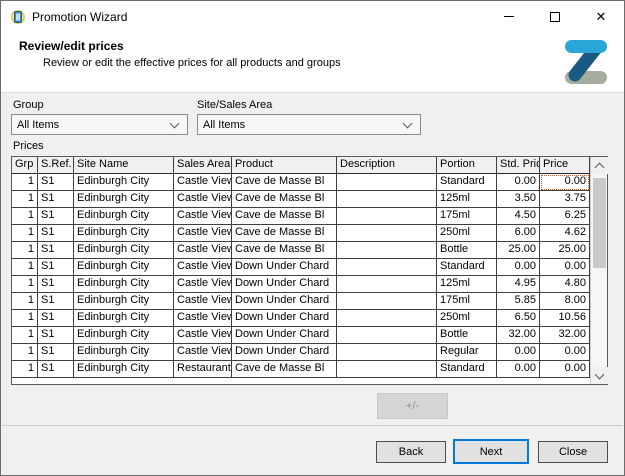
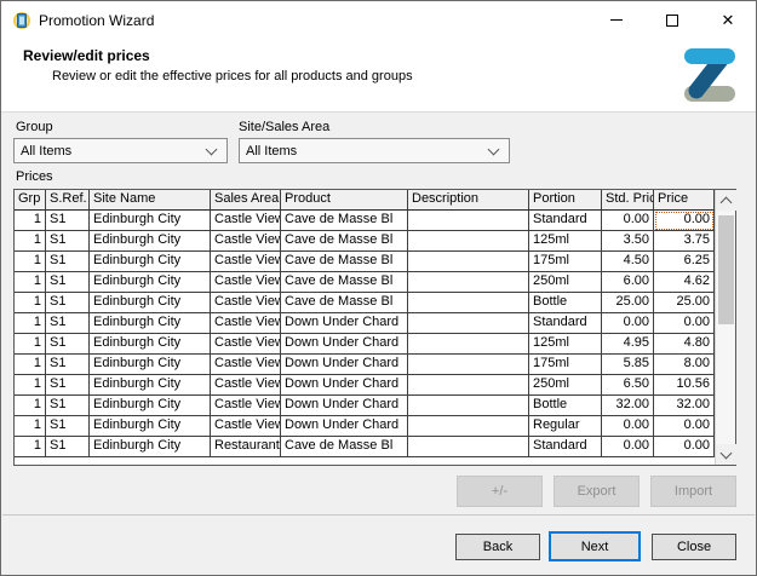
  Promotion Wizard
  ✕
  Review/edit prices
  Review or edit the effective prices for all products and groups
  Group
  Site/Sales Area
  All Items
  All Items
  Prices
  Grp
  S.Ref.
  Site Name
  Sales Area
  Product
  Description
  Portion
  Std. Pric
  Price
  1
  S1
  Edinburgh City
  Castle View
  Cave de Masse Bl
  Standard
  0.00
  0.00
  1
  S1
  Edinburgh City
  Castle View
  Cave de Masse Bl
  125ml
  3.50
  3.75
  1
  S1
  Edinburgh City
  Castle View
  Cave de Masse Bl
  175ml
  4.50
  6.25
  1
  S1
  Edinburgh City
  Castle View
  Cave de Masse Bl
  250ml
  6.00
  4.62
  1
  S1
  Edinburgh City
  Castle View
  Cave de Masse Bl
  Bottle
  25.00
  25.00
  1
  S1
  Edinburgh City
  Castle View
  Down Under Chard
  Standard
  0.00
  0.00
  1
  S1
  Edinburgh City
  Castle View
  Down Under Chard
  125ml
  4.95
  4.80
  1
  S1
  Edinburgh City
  Castle View
  Down Under Chard
  175ml
  5.85
  8.00
  1
  S1
  Edinburgh City
  Castle View
  Down Under Chard
  250ml
  6.50
  10.56
  1
  S1
  Edinburgh City
  Castle View
  Down Under Chard
  Bottle
  32.00
  32.00
  1
  S1
  Edinburgh City
  Castle View
  Down Under Chard
  Regular
  0.00
  0.00
  1
  S1
  Edinburgh City
  Restaurant
  Cave de Masse Bl
  Standard
  0.00
  0.00
  +/-
+ Export
+ Import
  Back
  Next
  Close
